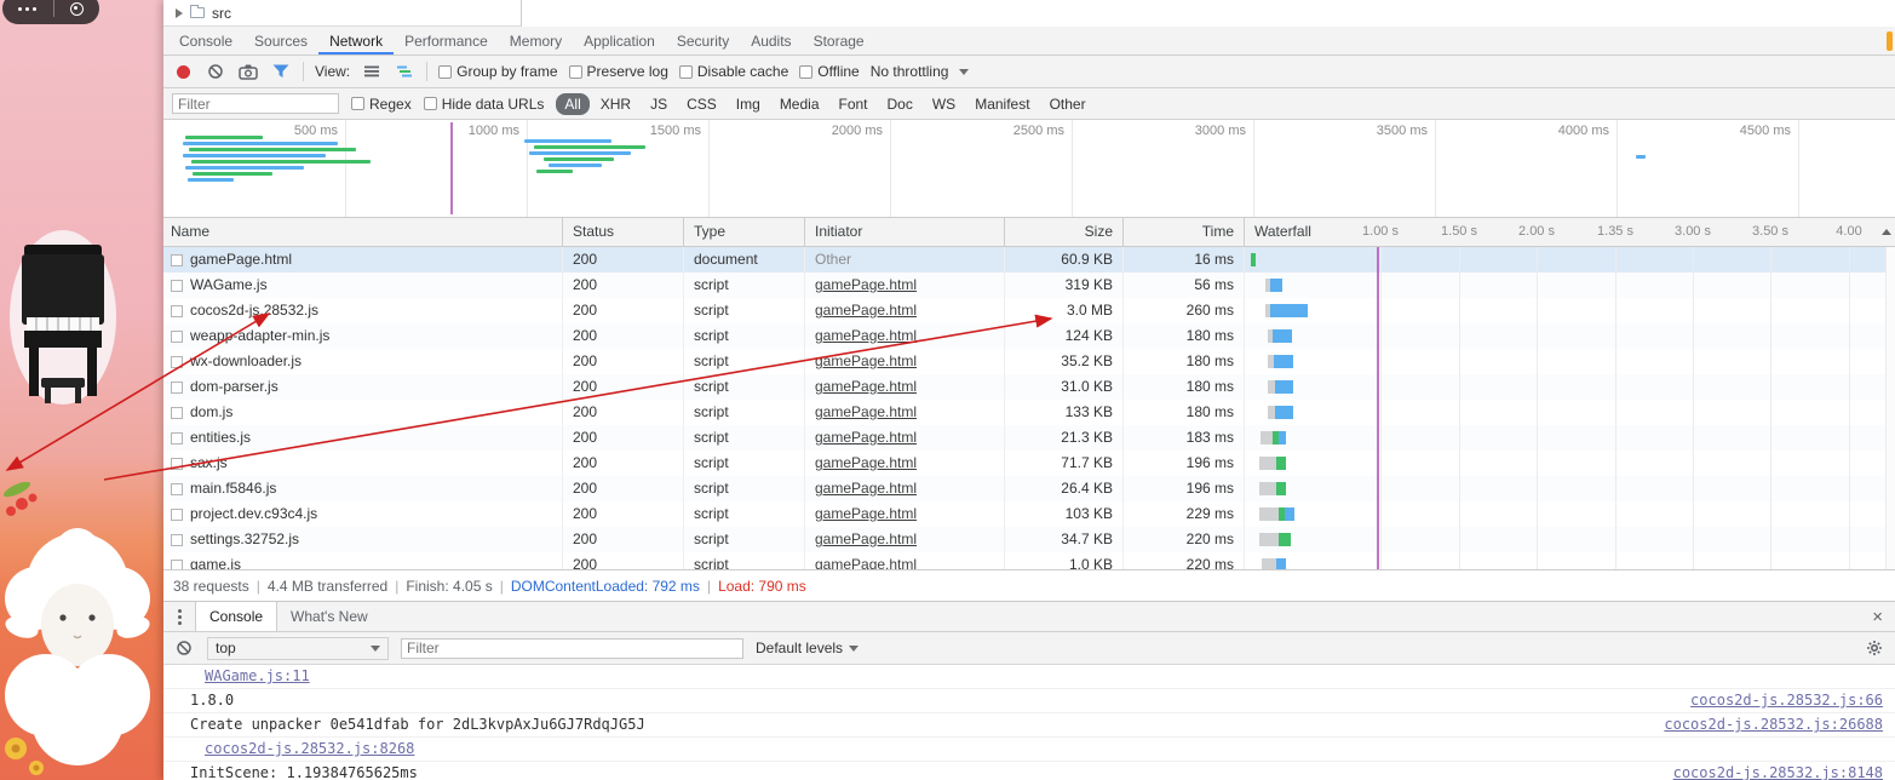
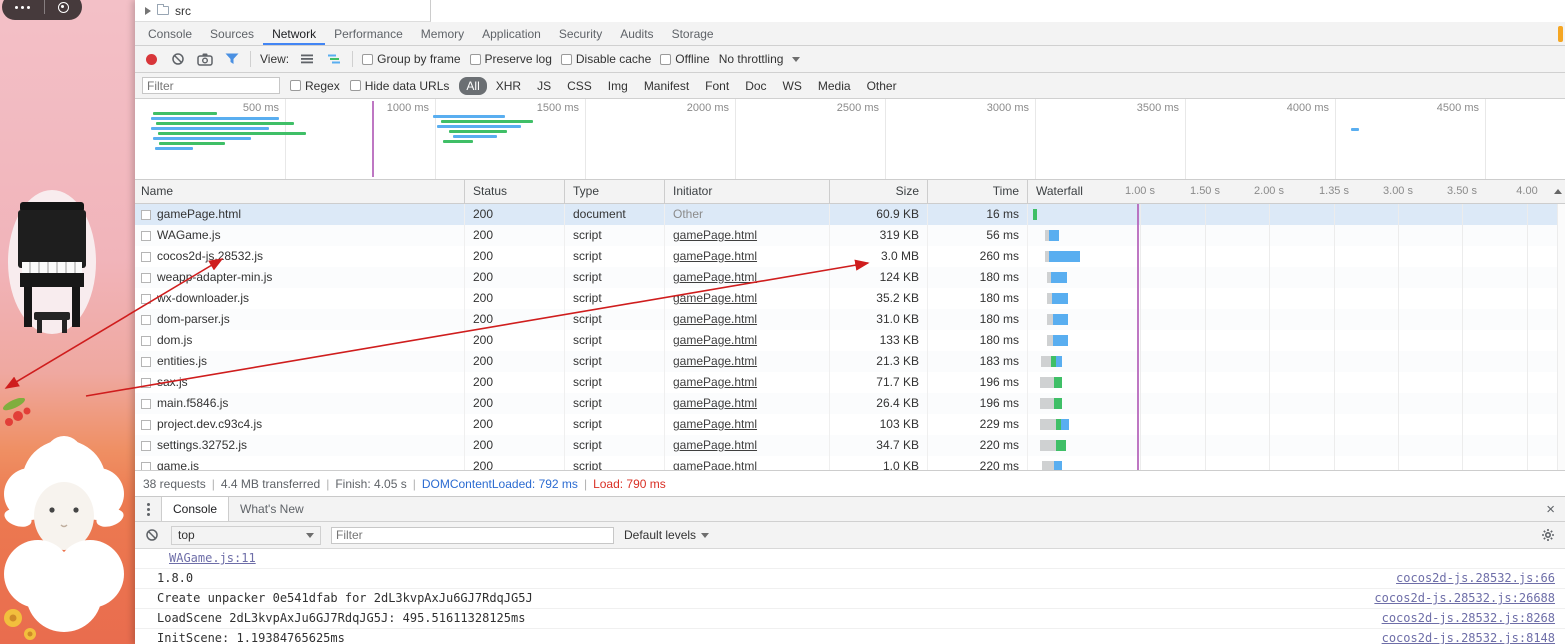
  src
  Console
  Sources
  Network
  Performance
  Memory
  Application
  Security
  Audits
  Storage
  View:
  Group by frame
  Preserve log
  Disable cache
  Offline
  No throttling
  Filter
  Regex
  Hide data URLs
  All
  XHR
  JS
  CSS
  Img
- Media
+ Manifest
  Font
  Doc
  WS
- Manifest
+ Media
  Other
  500 ms
  1000 ms
  1500 ms
  2000 ms
  2500 ms
  3000 ms
  3500 ms
  4000 ms
  4500 ms
  Name
  Status
  Type
  Initiator
  Size
  Time
  Waterfall
  1.00 s
  1.50 s
  2.00 s
  1.35 s
  3.00 s
  3.50 s
  4.00
  gamePage.html
  200
  document
  Other
  60.9 KB
  16 ms
  WAGame.js
  200
  script
  gamePage.html
  319 KB
  56 ms
  cocos2d-js.28532.js
  200
  script
  gamePage.html
  3.0 MB
  260 ms
  weapp-adapter-min.js
  200
  script
  gamePage.html
  124 KB
  180 ms
  wx-downloader.js
  200
  script
  gamePage.html
  35.2 KB
  180 ms
  dom-parser.js
  200
  script
  gamePage.html
  31.0 KB
  180 ms
  dom.js
  200
  script
  gamePage.html
  133 KB
  180 ms
  entities.js
  200
  script
  gamePage.html
  21.3 KB
  183 ms
  200
  script
  gamePage.html
  71.7 KB
  196 ms
  main.f5846.js
  200
  script
  gamePage.html
  26.4 KB
  196 ms
  project.dev.c93c4.js
  200
  script
  gamePage.html
  103 KB
  229 ms
  settings.32752.js
  200
  script
  gamePage.html
  34.7 KB
  220 ms
  game.js
  200
  script
  gamePage.html
  1.0 KB
  220 ms
  38 requests
  |
  4.4 MB transferred
  |
  Finish: 4.05 s
  |
  DOMContentLoaded: 792 ms
  |
  Load: 790 ms
  Console
  What's New
  ×
  top
  Filter
  Default levels
  WAGame.js:11
  1.8.0
  cocos2d-js.28532.js:66
  Create unpacker 0e541dfab for 2dL3kvpAxJu6GJ7RdqJG5J
  cocos2d-js.28532.js:26688
+ LoadScene 2dL3kvpAxJu6GJ7RdqJG5J: 495.51611328125ms
  cocos2d-js.28532.js:8268
  InitScene: 1.19384765625ms
  cocos2d-js.28532.js:8148
